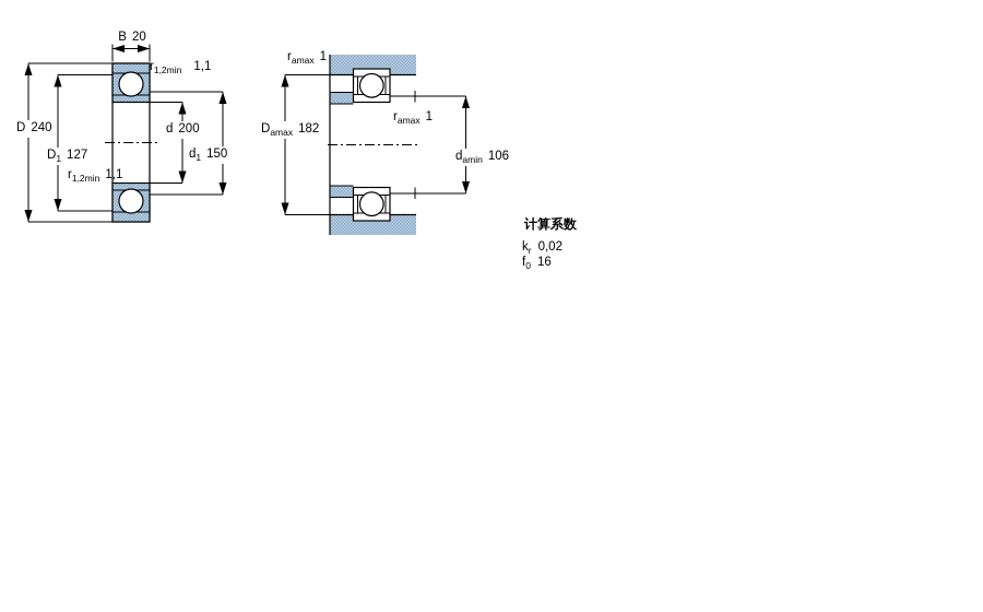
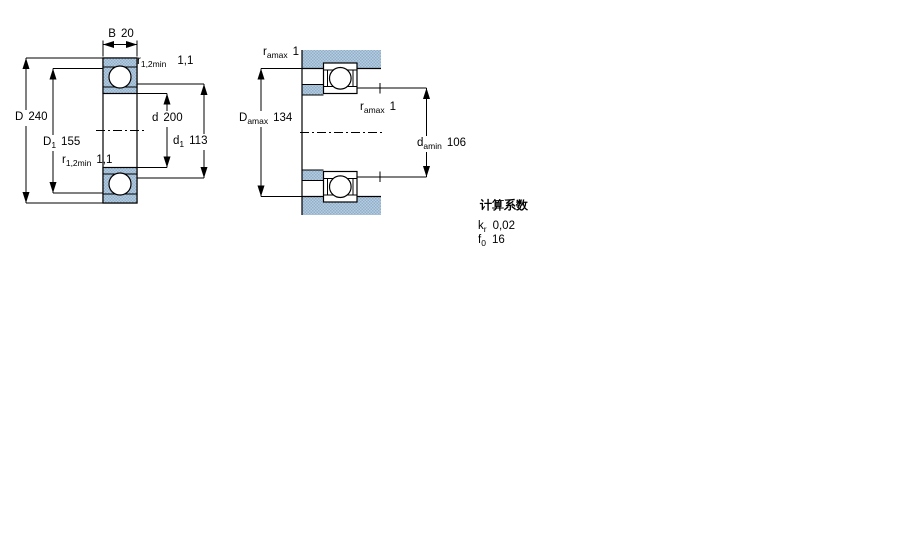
  B 20
  r1,2min 1,1
  D 240
- D1 127
+ D1 155
  d 200
- d1 150
+ d1 113
  r1,2min 1,1
  ramax 1
- Damax 182
+ Damax 134
  ramax 1
  damin 106
  计算系数
  kr 0,02
  f0 16
